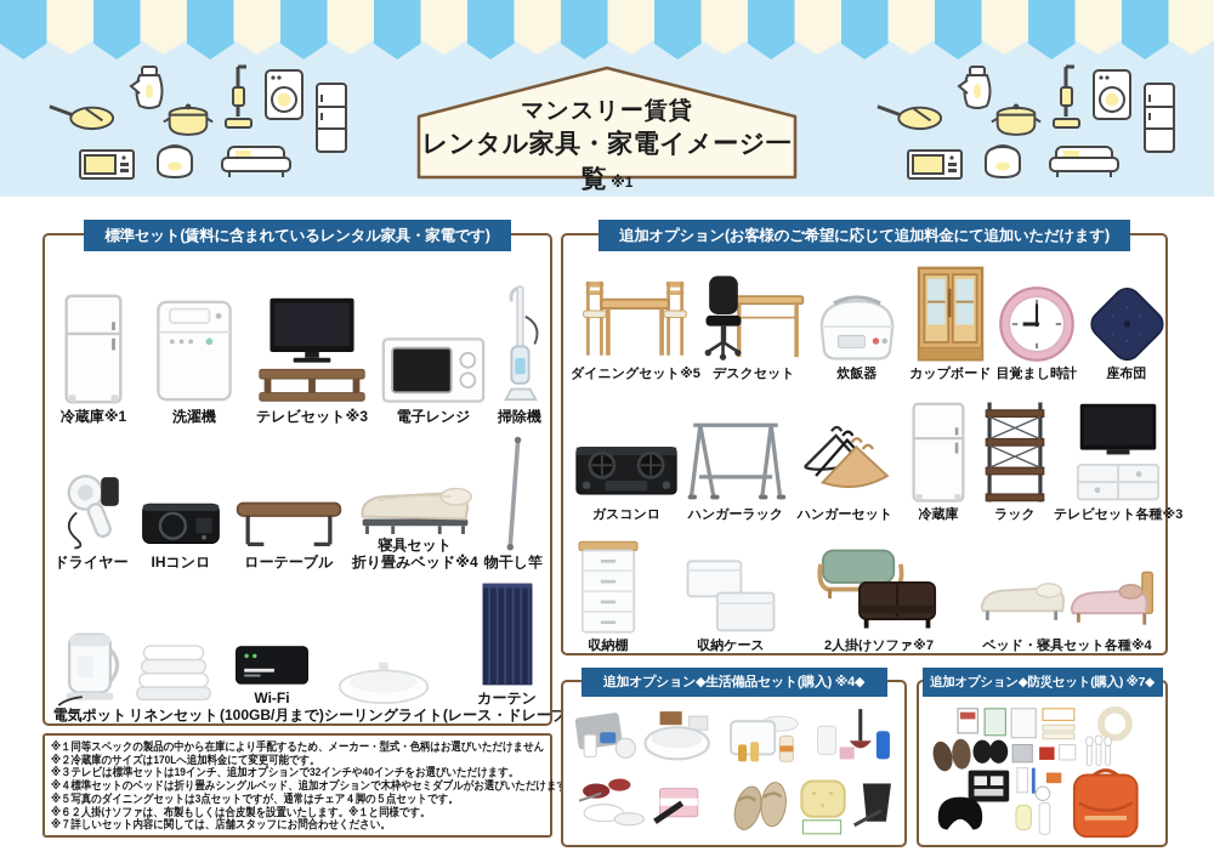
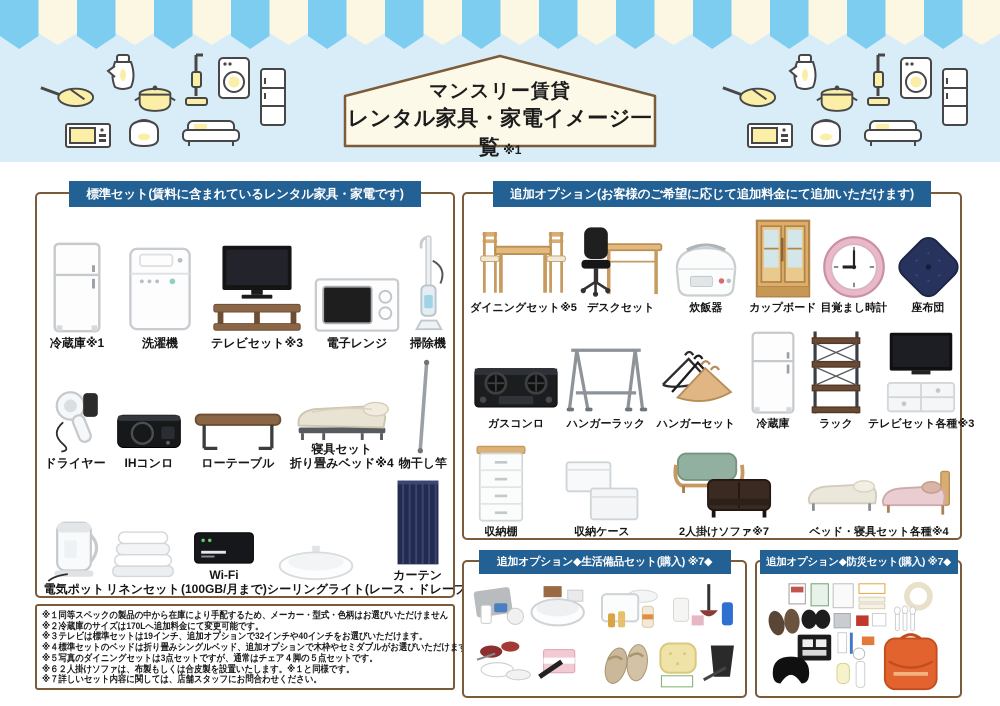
  マンスリー賃貸
  レンタル家具・家電イメージ一覧 ※1
  標準セット(賃料に含まれているレンタル家具・家電です)
  冷蔵庫※1
  洗濯機
  テレビセット※3
  電子レンジ
  掃除機
  ドライヤー
  IHコンロ
  ローテーブル
  寝具セット
  折り畳みベッド※4
  物干し竿
  電気ポット
  リネンセット
  Wi-Fi
  (100GB/月まで)
  シーリングライト
  カーテン
  (レース・ドレープ
  追加オプション(お客様のご希望に応じて追加料金にて追加いただけます)
  ダイニングセット※5
  デスクセット
  炊飯器
  カップボード
  目覚まし時計
  座布団
  ガスコンロ
  ハンガーラック
  ハンガーセット
  冷蔵庫
  ラック
  テレビセット各種※3
  収納棚
  収納ケース
  2人掛けソファ※7
  ベッド・寝具セット各種※4
  ※１同等スペックの製品の中から在庫により手配するため、メーカー・型式・色柄はお選びいただけません
  ※２冷蔵庫のサイズは170Lへ追加料金にて変更可能です。
  ※３テレビは標準セットは19インチ、追加オプションで32インチや40インチをお選びいただけます。
  ※４標準セットのベッドは折り畳みシングルベッド、追加オプションで木枠やセミダブルがお選びいただけま
  ※５写真のダイニングセットは3点セットですが、通常はチェア４脚の５点セットです。
  ※６２人掛けソファは、布製もしくは合皮製を設置いたします。※１と同様です。
  ※７詳しいセット内容に関しては、店舗スタッフにお問合わせください。
- 追加オプション◆生活備品セット(購入) ※4◆
+ 追加オプション◆生活備品セット(購入) ※7◆
  追加オプション◆防災セット(購入) ※7◆
